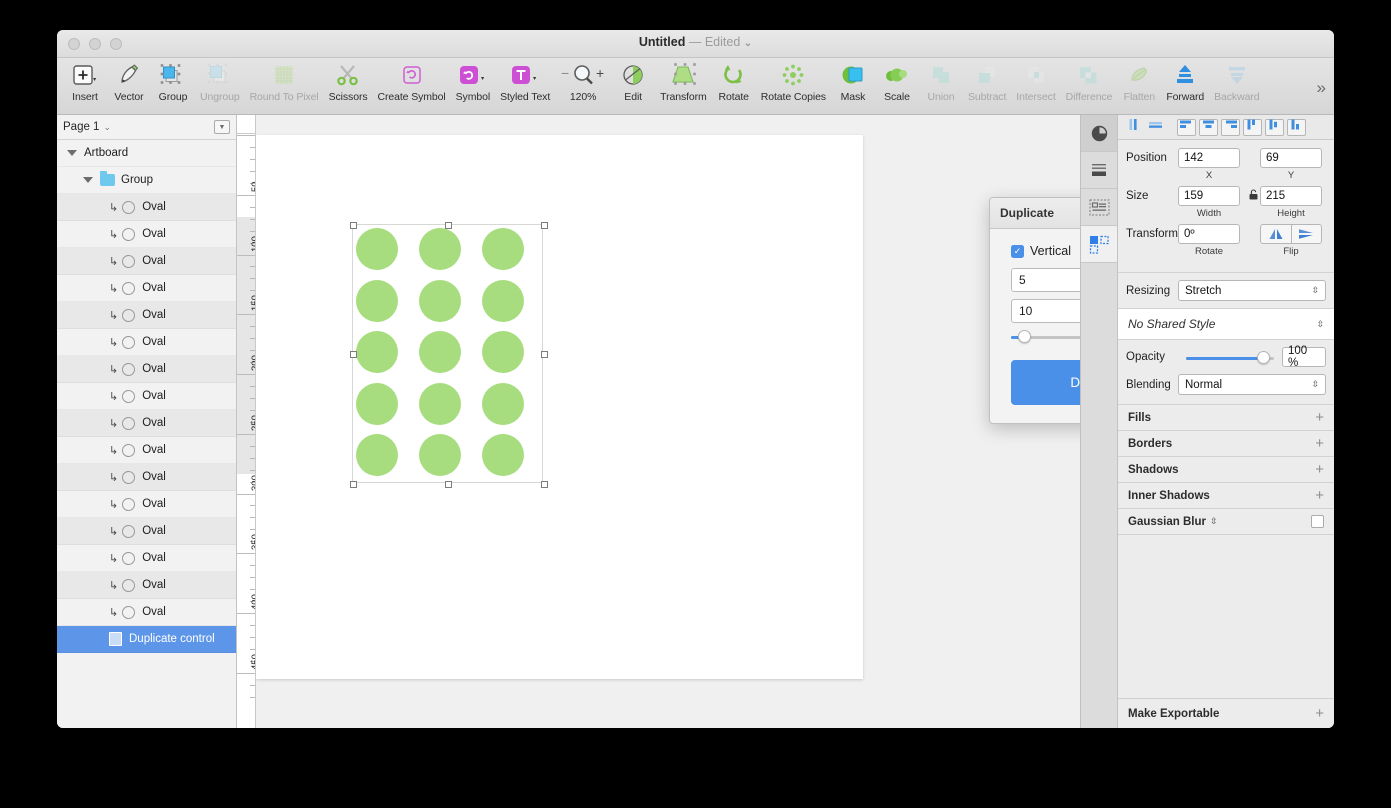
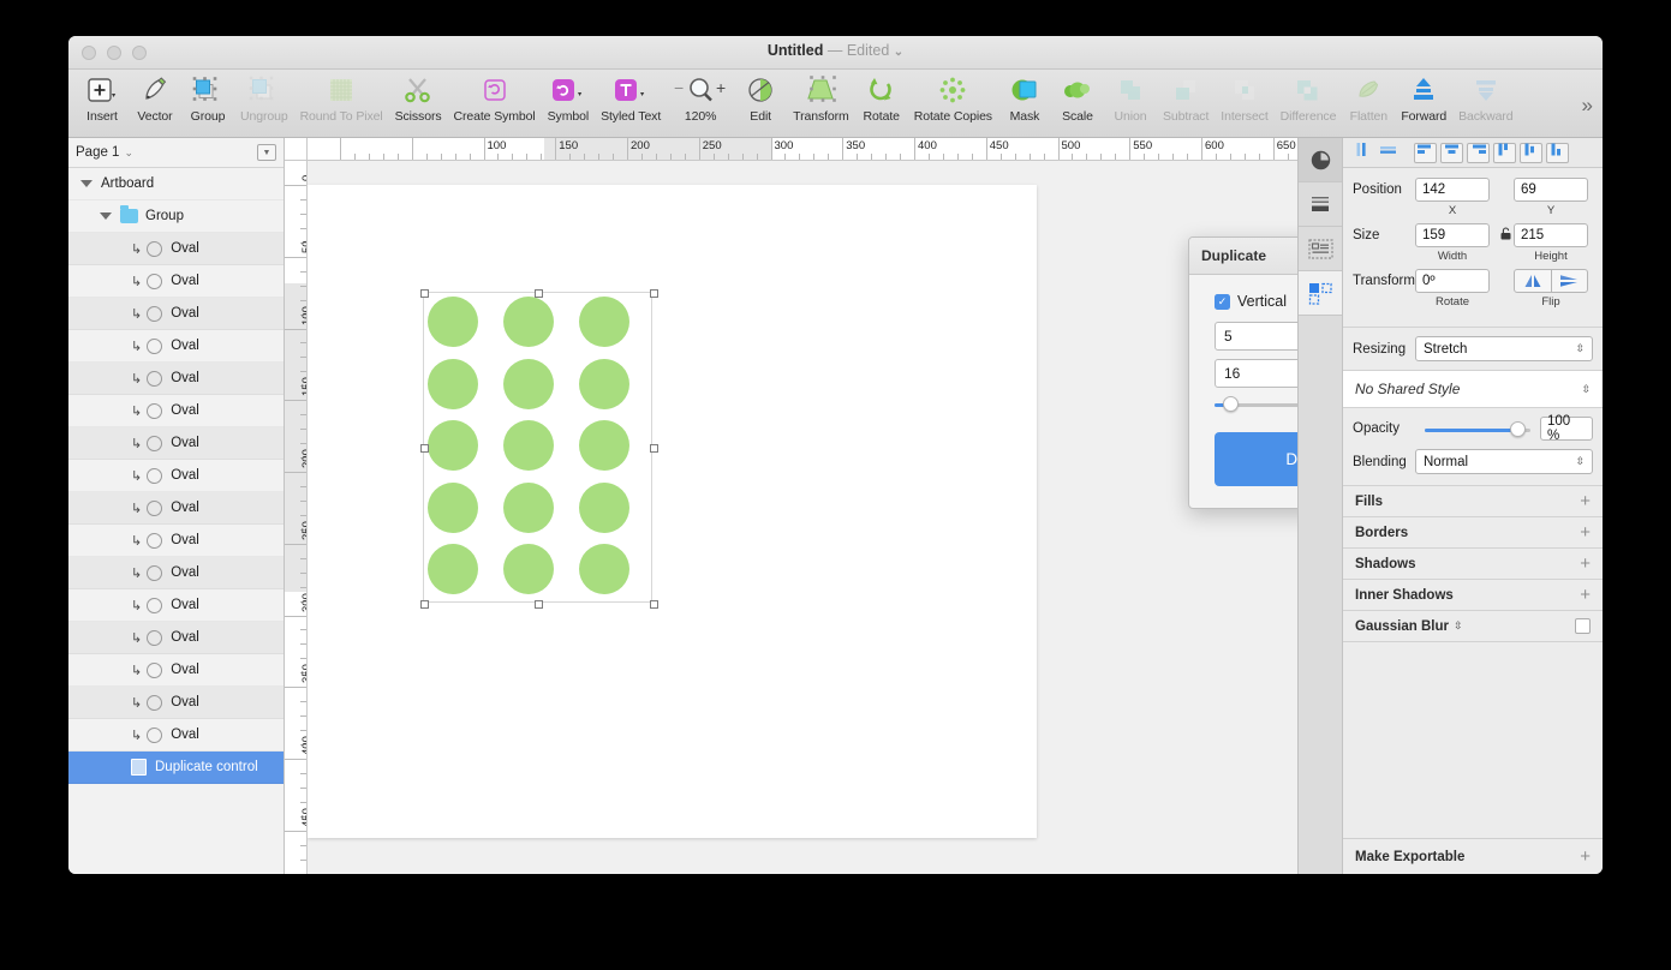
  Untitled — Edited ⌄
  Insert
  Vector
  Group
  Ungroup
  Round To Pixel
  Scissors
  Create Symbol
  Symbol
  Styled Text
  −
  +
  120%
  Edit
  Transform
  Rotate
  Rotate Copies
  Mask
  Scale
  Union
  Subtract
  Intersect
  Difference
  Flatten
  Forward
  Backward
  »
  Page 1
  ⌄
  Artboard
  Group
  ↳
  Oval
  ↳
  Oval
  ↳
  Oval
  ↳
  Oval
  ↳
  Oval
  ↳
  Oval
  ↳
  Oval
  ↳
  Oval
  ↳
  Oval
  ↳
  Oval
  ↳
  Oval
  ↳
  Oval
  ↳
  Oval
  ↳
  Oval
  ↳
  Oval
  ↳
  Oval
  Duplicate control
+ 100
+ 150
+ 200
+ 250
+ 300
+ 350
+ 400
+ 450
+ 500
+ 550
+ 600
+ 650
  Duplicate
  ✓
  Vertical
  5
- 10
+ 16
  Position
  142
  69
  X
  Y
  Size
  159
  215
  Width
  Height
  Transform
  0º
  Rotate
  Flip
  Resizing
  Stretch
  ⇳
  No Shared Style
  ⇳
  Opacity
  100 %
  Blending
  Normal
  ⇳
  Fills
  +
  Borders
  +
  Shadows
  +
  Inner Shadows
  +
  Gaussian Blur
  ⇳
  Make Exportable
  +
